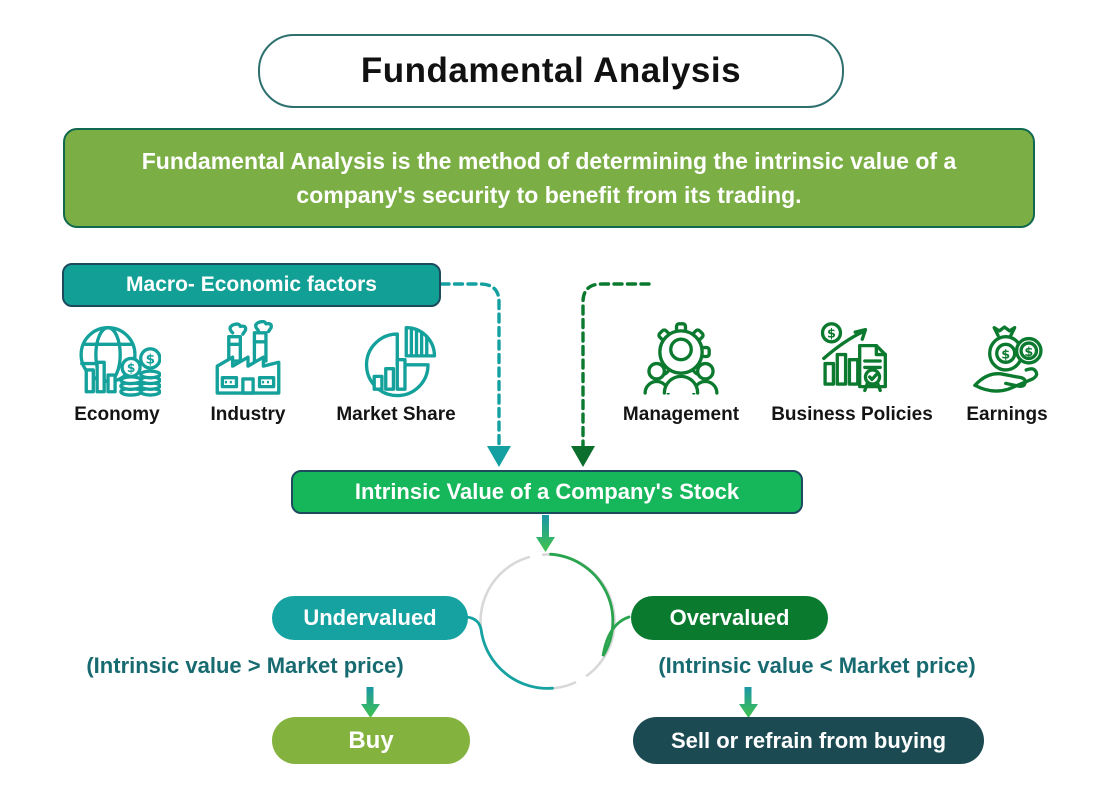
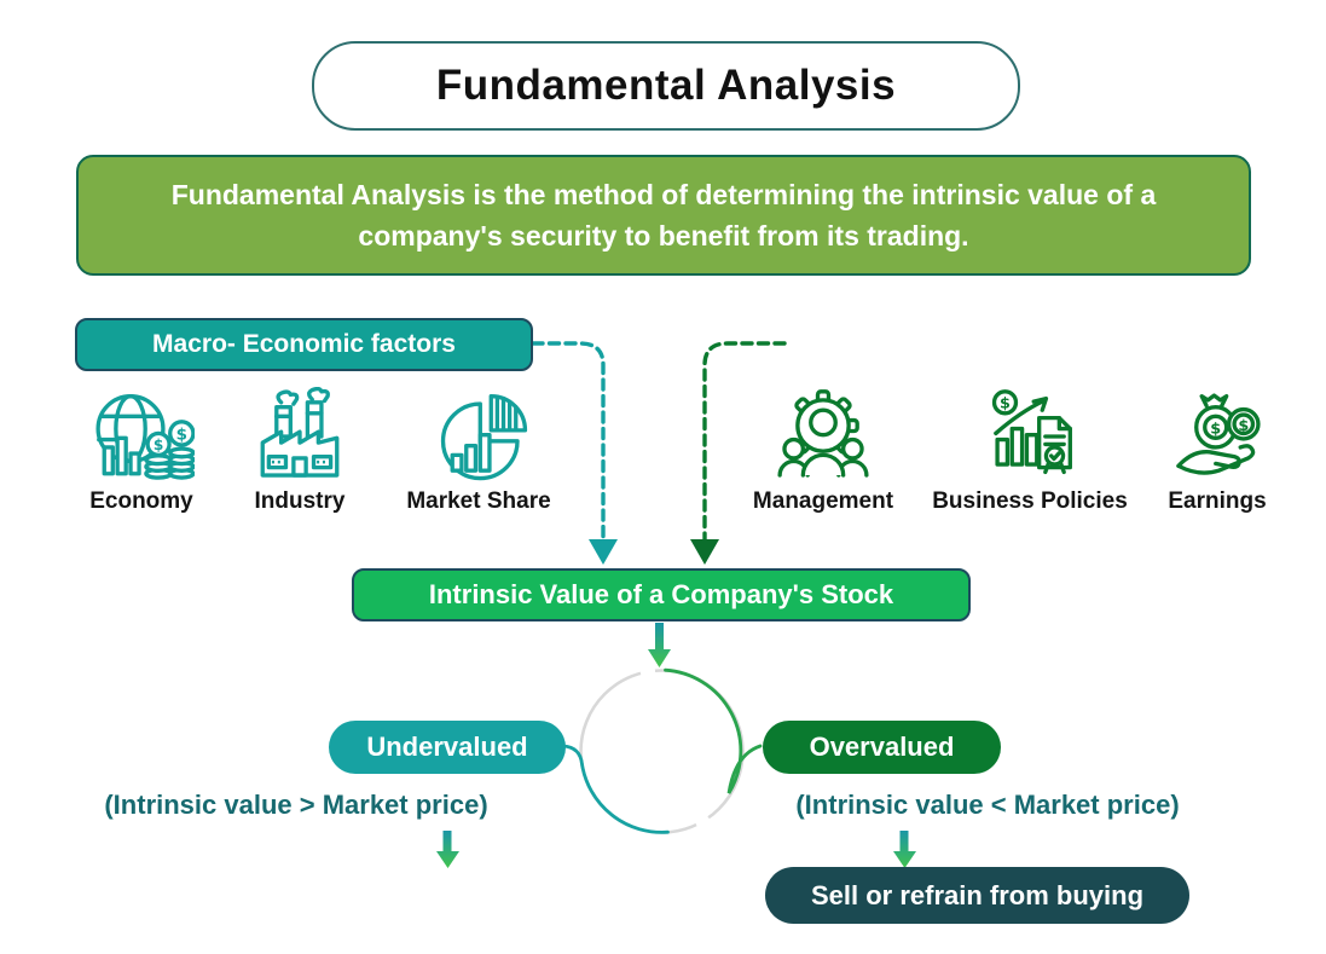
  Fundamental Analysis
  Fundamental Analysis is the method of determining the intrinsic value of a company's security to benefit from its trading.
  Macro- Economic factors
  $
  $
  Economy
  Industry
  Market Share
  Management
  $
  Business Policies
  $
  $
  Earnings
  Intrinsic Value of a Company's Stock
  Undervalued
  Overvalued
  (Intrinsic value > Market price)
  (Intrinsic value < Market price)
- Buy
  Sell or refrain from buying
